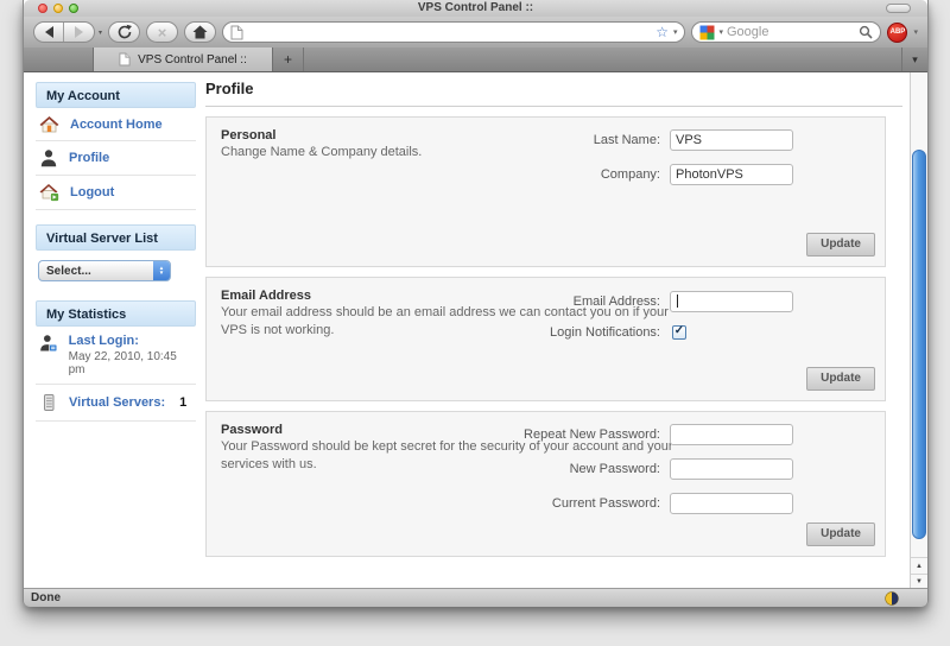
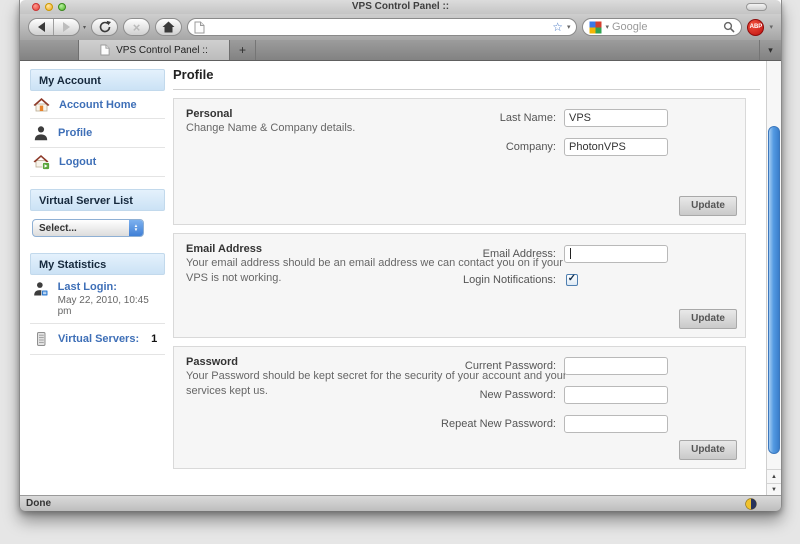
  VPS Control Panel ::
  ×
  ☆
  Google
  VPS Control Panel ::
  +
  ▾
  My Account
  Account Home
  Profile
  Logout
  Virtual Server List
  Select...
  My Statistics
  Last Login:
  May 22, 2010, 10:45 pm
  Virtual Servers:
  1
  Profile
  Personal
  Change Name & Company details.
  Last Name:
  VPS
  Company:
  PhotonVPS
  Update
  Email Address
  Your email address should be an email address we can contact you on if your VPS is not working.
  Email Address:
  Login Notifications:
  ✓
  Update
  Password
- Your Password should be kept secret for the security of your account and your services with us.
+ Your Password should be kept secret for the security of your account and your services kept us.
- Repeat New Password:
+ Current Password:
  New Password:
- Current Password:
+ Repeat New Password:
  Update
  Done
